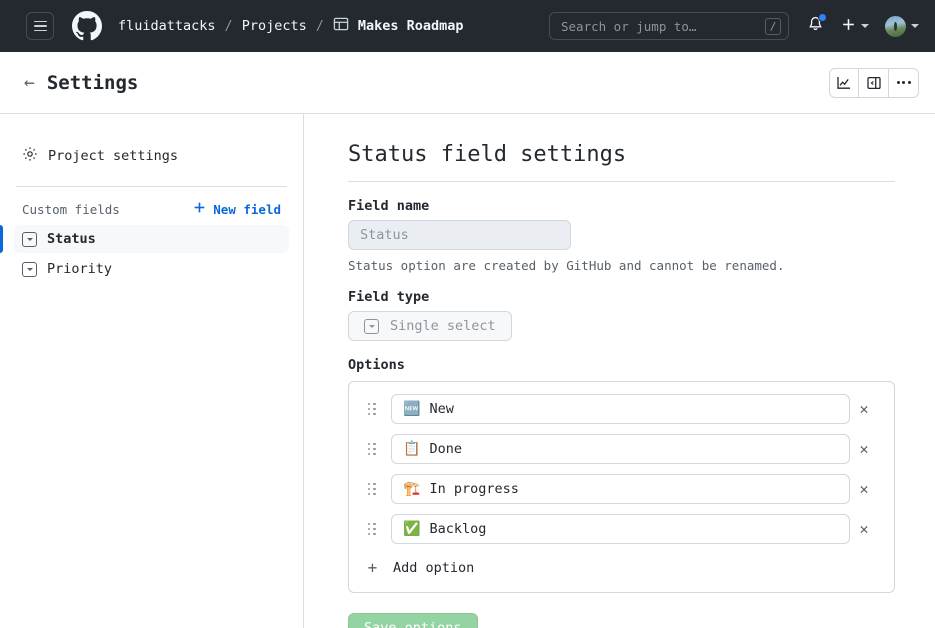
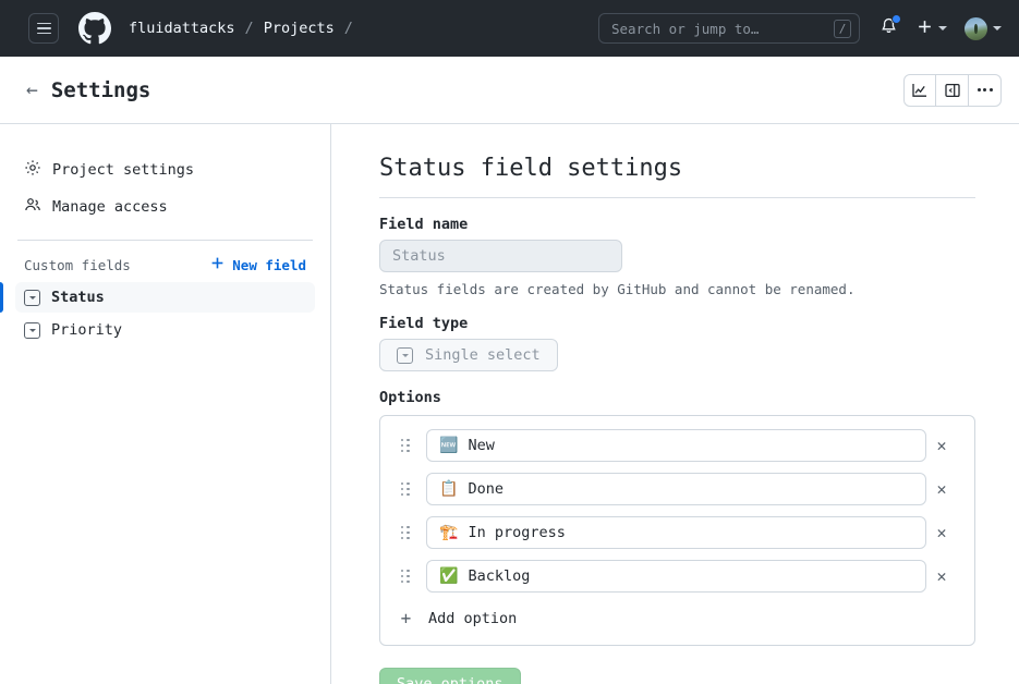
  fluidattacks
  /
  Projects
  /
- Makes Roadmap
  Search or jump to…
  /
  ←
  Settings
  Project settings
+ Manage access
  Custom fields
  New field
  Status
  Priority
  Status field settings
  Field name
  Status
- Status option are created by GitHub and cannot be renamed.
+ Status fields are created by GitHub and cannot be renamed.
  Field type
  Single select
  Options
  🆕
  New
  ✕
  📋
  Done
  ✕
  🏗️
  In progress
  ✕
  ✅
  Backlog
  ✕
  +
  Add option
